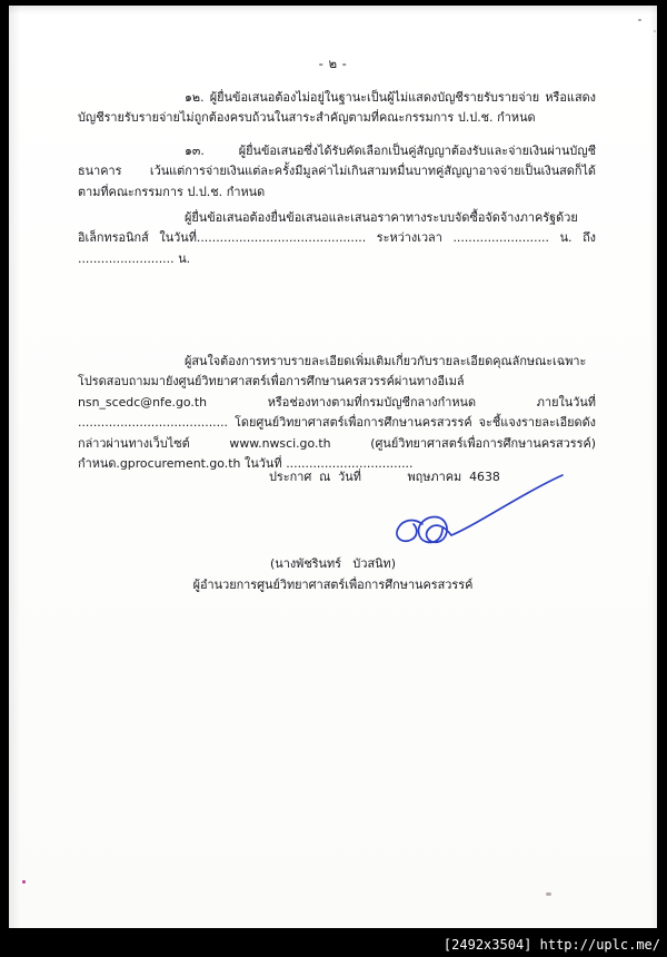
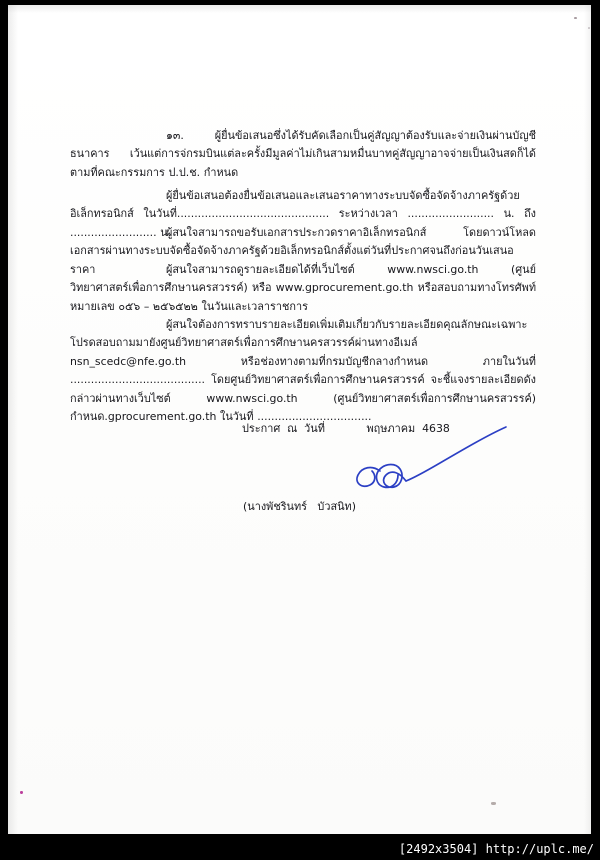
- - ๒ -
- ๑๒. ผู้ยื่นข้อเสนอต้องไม่อยู่ในฐานะเป็นผู้ไม่แสดงบัญชีรายรับรายจ่าย หรือแสดงบัญชีรายรับรายจ่ายไม่ถูกต้องครบถ้วนในสาระสำคัญตามที่คณะกรรมการ ป.ป.ช. กำหนด
- ๑๓. ผู้ยื่นข้อเสนอซึ่งได้รับคัดเลือกเป็นคู่สัญญาต้องรับและจ่ายเงินผ่านบัญชีธนาคาร เว้นแต่การจ่ายเงินแต่ละครั้งมีมูลค่าไม่เกินสามหมื่นบาทคู่สัญญาอาจจ่ายเป็นเงินสดก็ได้ ตามที่คณะกรรมการ ป.ป.ช. กำหนด
+ ๑๓. ผู้ยื่นข้อเสนอซึ่งได้รับคัดเลือกเป็นคู่สัญญาต้องรับและจ่ายเงินผ่านบัญชีธนาคาร เว้นแต่การจ่กรมบินแต่ละครั้งมีมูลค่าไม่เกินสามหมื่นบาทคู่สัญญาอาจจ่ายเป็นเงินสดก็ได้ ตามที่คณะกรรมการ ป.ป.ช. กำหนด
  ผู้ยื่นข้อเสนอต้องยื่นข้อเสนอและเสนอราคาทางระบบจัดซื้อจัดจ้างภาครัฐด้วยอิเล็กทรอนิกส์ ในวันที่............................................ ระหว่างเวลา ......................... น. ถึง ......................... น.
+ ผู้สนใจสามารถขอรับเอกสารประกวดราคาอิเล็กทรอนิกส์ โดยดาวน์โหลดเอกสารผ่านทางระบบจัดซื้อจัดจ้างภาครัฐด้วยอิเล็กทรอนิกส์ตั้งแต่วันที่ประกาศจนถึงก่อนวันเสนอราคา
+ ผู้สนใจสามารถดูรายละเอียดได้ที่เว็บไซต์ www.nwsci.go.th (ศูนย์วิทยาศาสตร์เพื่อการศึกษานครสวรรค์) หรือ www.gprocurement.go.th หรือสอบถามทางโทรศัพท์หมายเลข ๐๕๖ – ๒๕๖๕๒๒ ในวันและเวลาราชการ
  ผู้สนใจต้องการทราบรายละเอียดเพิ่มเติมเกี่ยวกับรายละเอียดคุณลักษณะเฉพาะ โปรดสอบถามมายังศูนย์วิทยาศาสตร์เพื่อการศึกษานครสวรรค์ผ่านทางอีเมล์ nsn_scedc@nfe.go.th หรือช่องทางตามที่กรมบัญชีกลางกำหนด ภายในวันที่ ....................................... โดยศูนย์วิทยาศาสตร์เพื่อการศึกษานครสวรรค์ จะชี้แจงรายละเอียดดังกล่าวผ่านทางเว็บไซต์ www.nwsci.go.th (ศูนย์วิทยาศาสตร์เพื่อการศึกษานครสวรรค์) กำหนด.gprocurement.go.th ในวันที่ .................................
  ประกาศ ณ วันที่ พฤษภาคม 4638
  (นางพัชรินทร์ บัวสนิท)
- ผู้อำนวยการศูนย์วิทยาศาสตร์เพื่อการศึกษานครสวรรค์
  [2492x3504] http://uplc.me/
